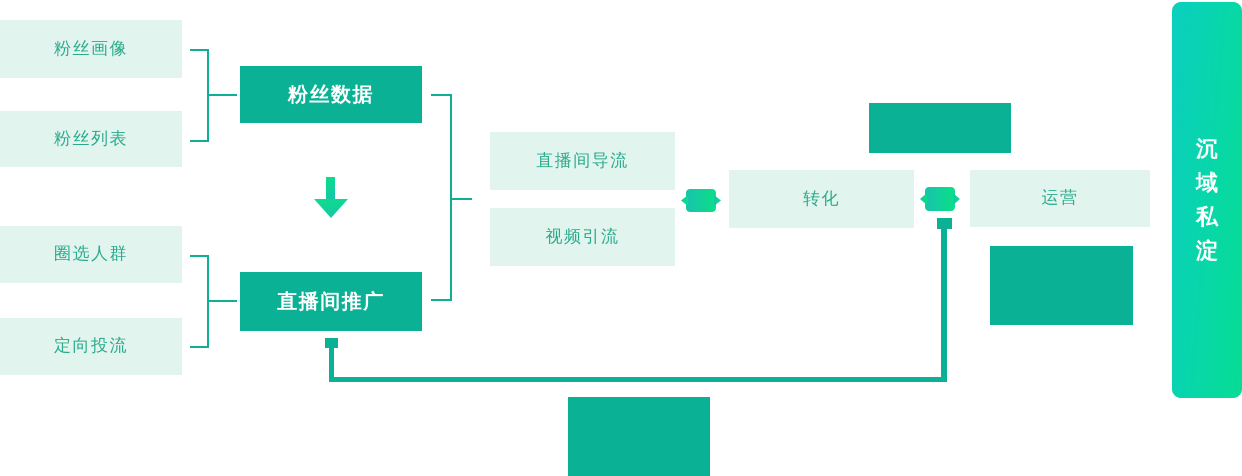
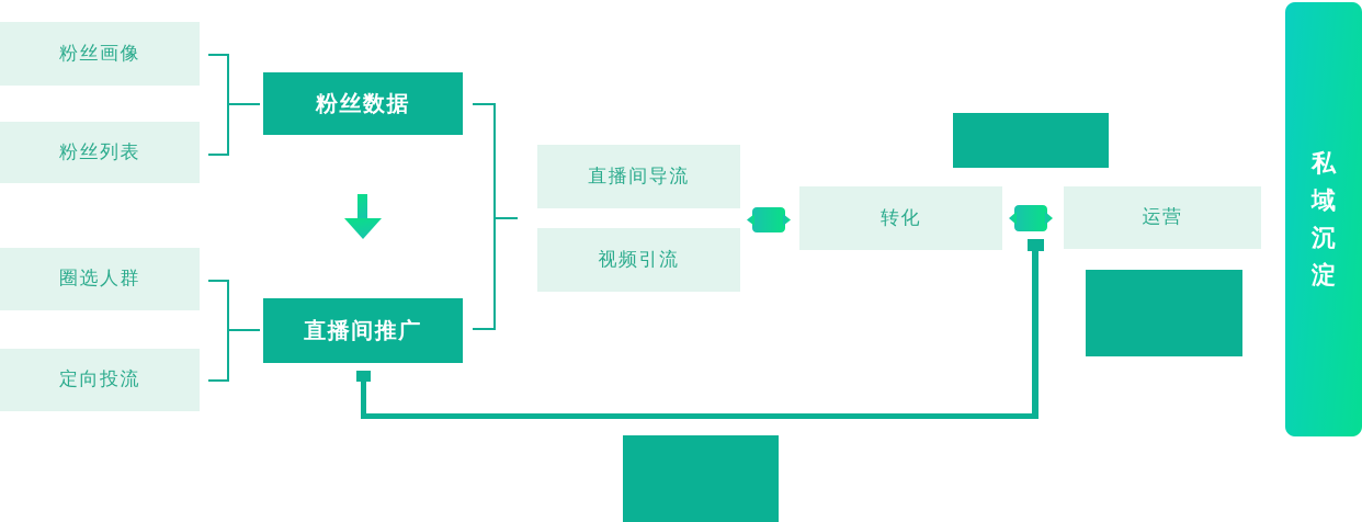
  粉丝画像
  粉丝列表
  圈选人群
  定向投流
  粉丝数据
  直播间推广
  直播间导流
  视频引流
  转化
  运营
- 沉
+ 私
  域
- 私
+ 沉
  淀
